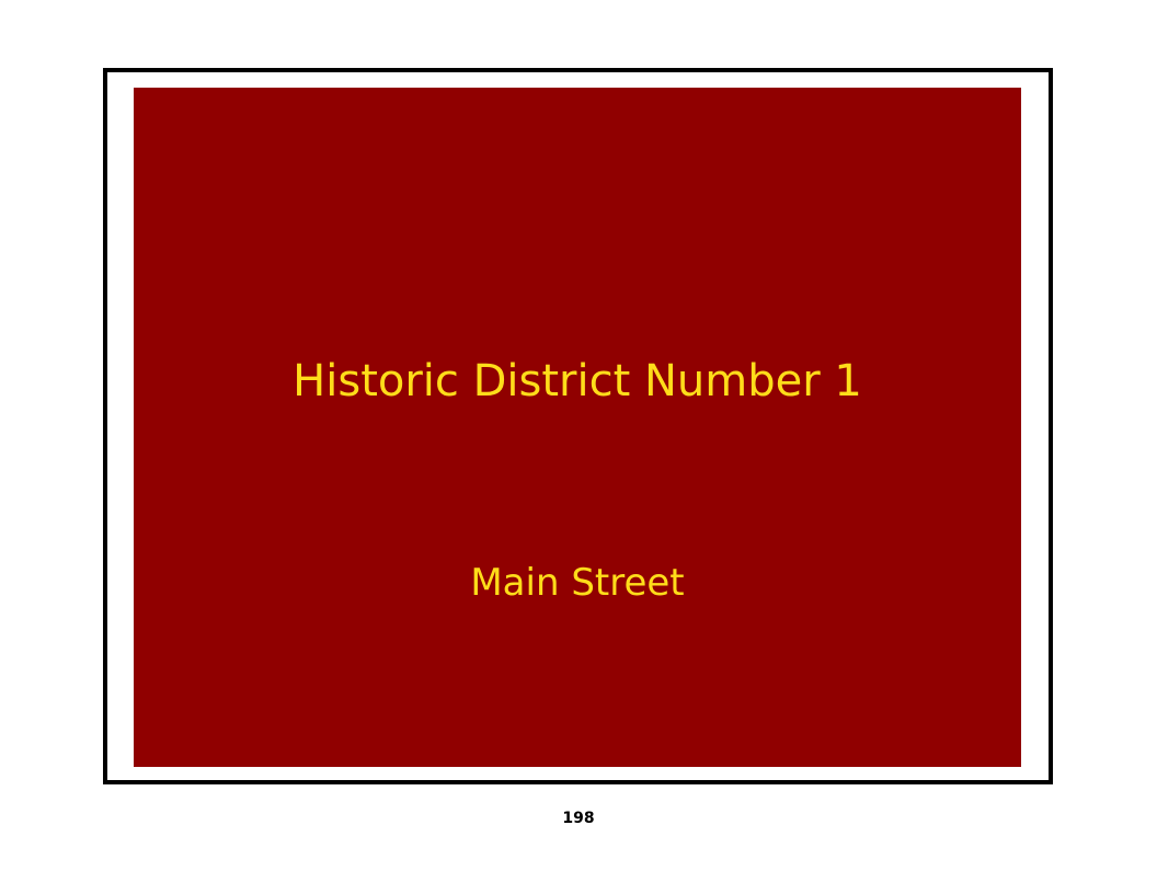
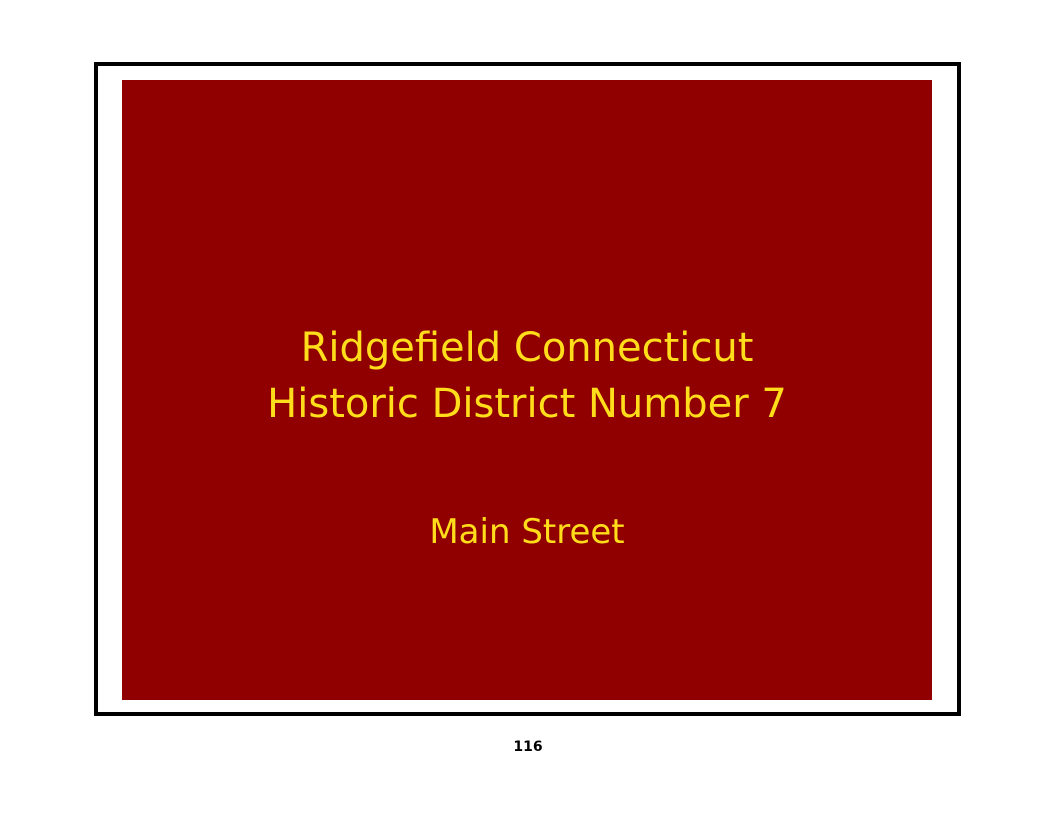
+ Ridgefield Connecticut
- Historic District Number 1
+ Historic District Number 7
  Main Street
- 198
+ 116
